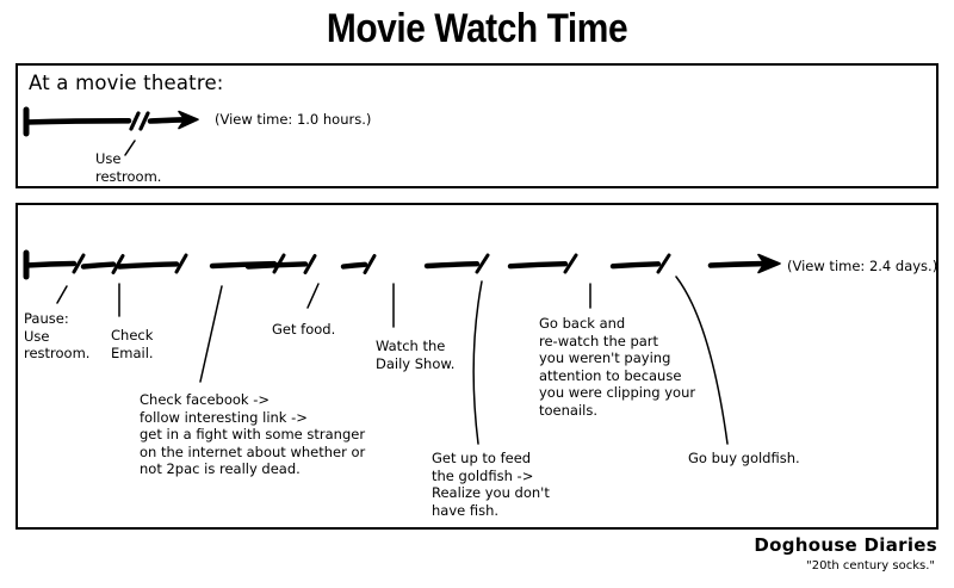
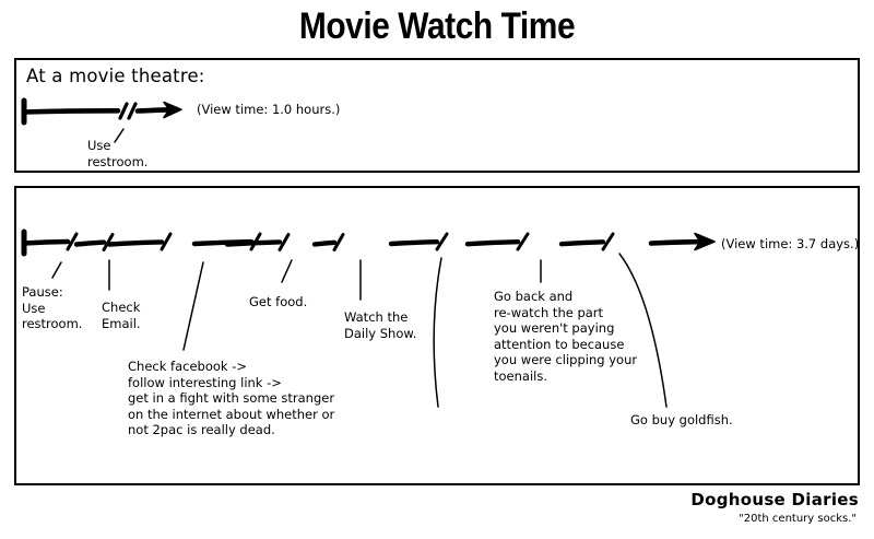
  Movie Watch Time
  At a movie theatre:
  (View time: 1.0 hours.)
  Use
  restroom.
- (View time: 2.4 days.)
+ (View time: 3.7 days.)
  Pause:
  Use
  restroom.
  Check
  Email.
  Check facebook ->
  follow interesting link ->
  get in a fight with some stranger
  on the internet about whether or
  not 2pac is really dead.
  Get food.
  Watch the
  Daily Show.
- Get up to feed
- the goldfish ->
- Realize you don't
- have fish.
  Go back and
  re-watch the part
  you weren't paying
  attention to because
  you were clipping your
  toenails.
  Go buy goldfish.
  Doghouse Diaries
  "20th century socks."
